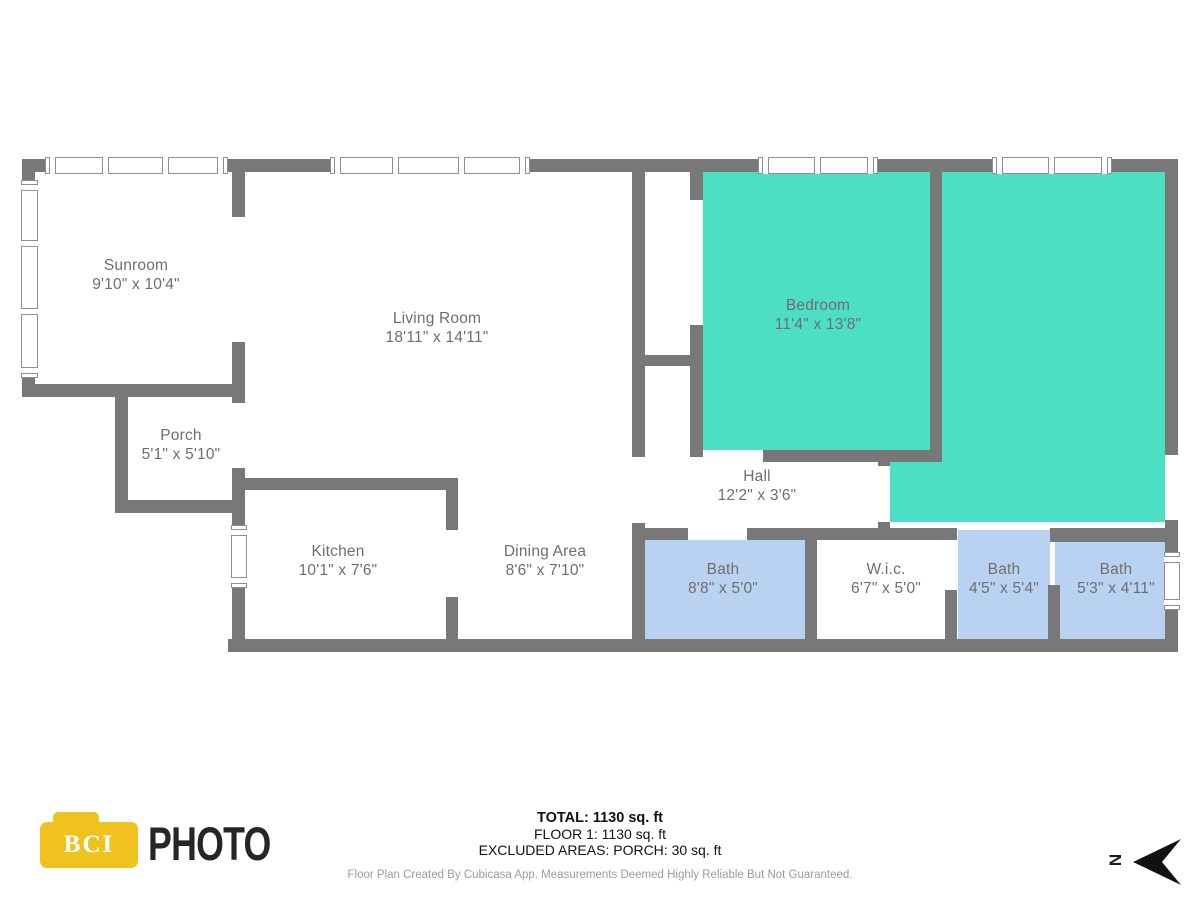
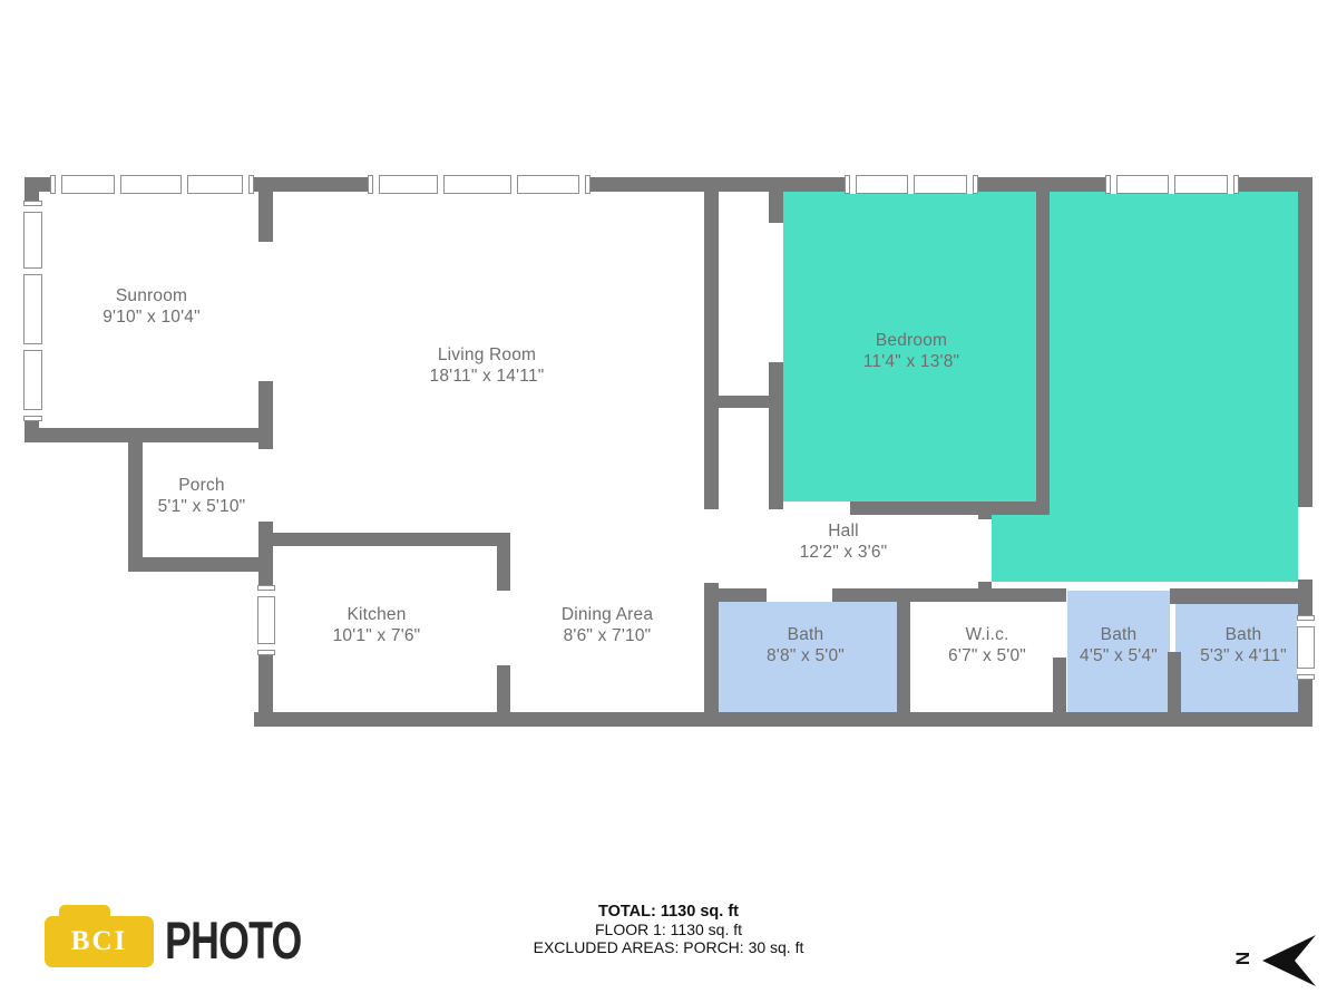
  Sunroom
  9'10" x 10'4"
  Living Room
  18'11" x 14'11"
  Porch
  5'1" x 5'10"
  Kitchen
  10'1" x 7'6"
  Dining Area
  8'6" x 7'10"
  Hall
  12'2" x 3'6"
  Bedroom
  11'4" x 13'8"
  Bath
  8'8" x 5'0"
  W.i.c.
  6'7" x 5'0"
  Bath
  4'5" x 5'4"
  Bath
  5'3" x 4'11"
  BCI
  PHOTO
  TOTAL: 1130 sq. ft
  FLOOR 1: 1130 sq. ft
  EXCLUDED AREAS: PORCH: 30 sq. ft
- Floor Plan Created By Cubicasa App. Measurements Deemed Highly Reliable But Not Guaranteed.
